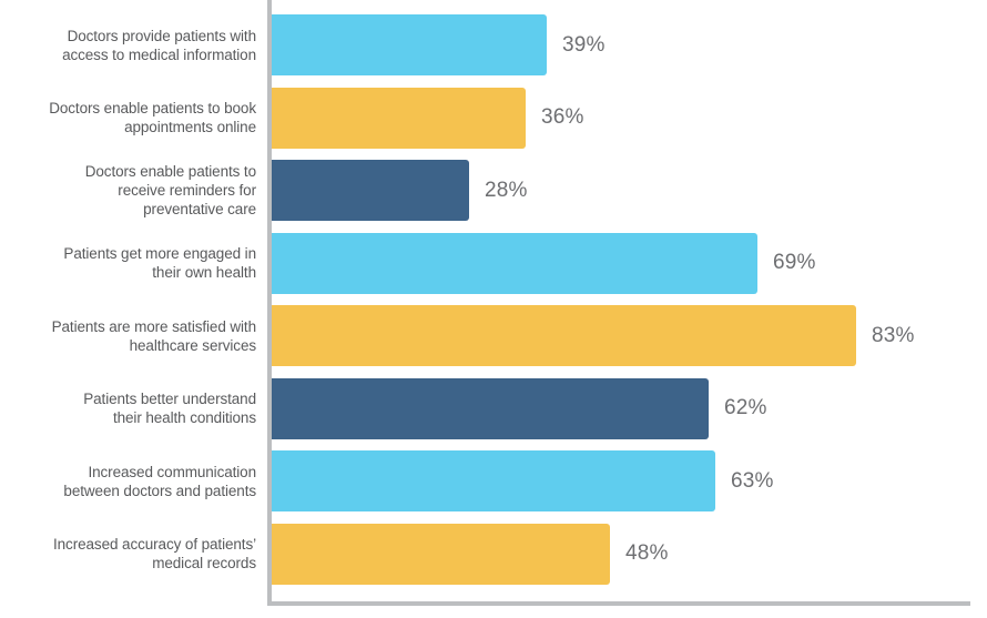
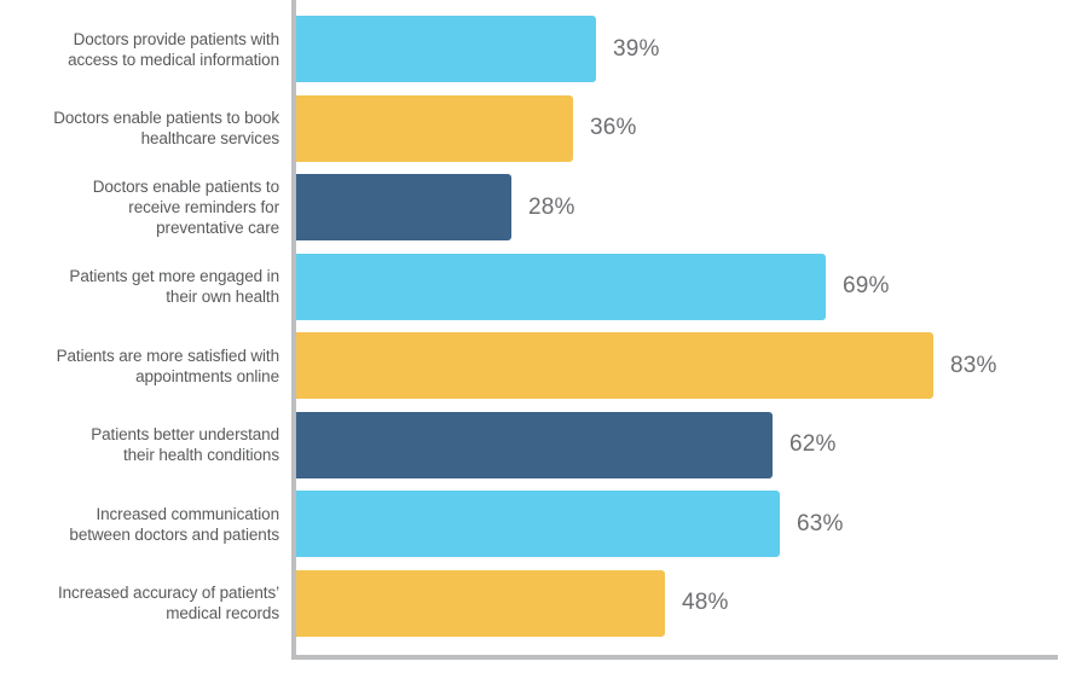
  Doctors provide patients with
  access to medical information
  39%
  Doctors enable patients to book
- appointments online
+ healthcare services
  36%
  Doctors enable patients to
  receive reminders for
  preventative care
  28%
  Patients get more engaged in
  their own health
  69%
  Patients are more satisfied with
- healthcare services
+ appointments online
  83%
  Patients better understand
  their health conditions
  62%
  Increased communication
  between doctors and patients
  63%
  Increased accuracy of patients’
  medical records
  48%
